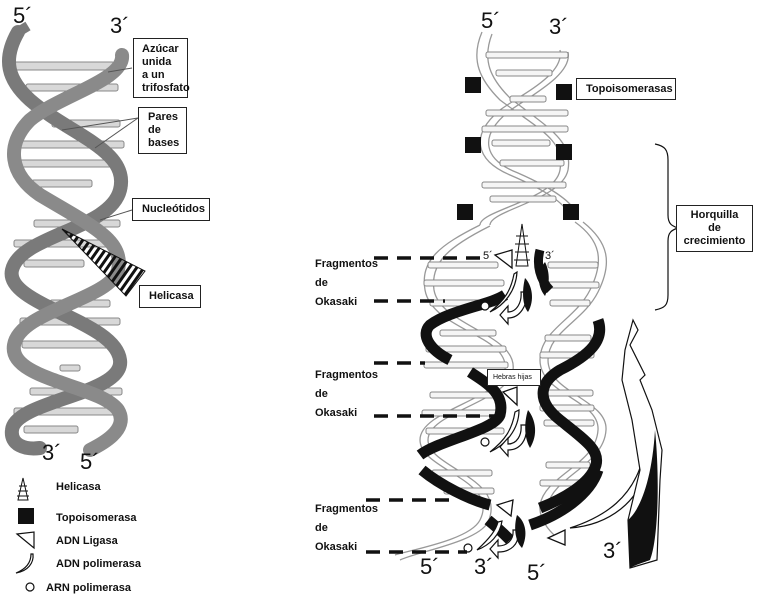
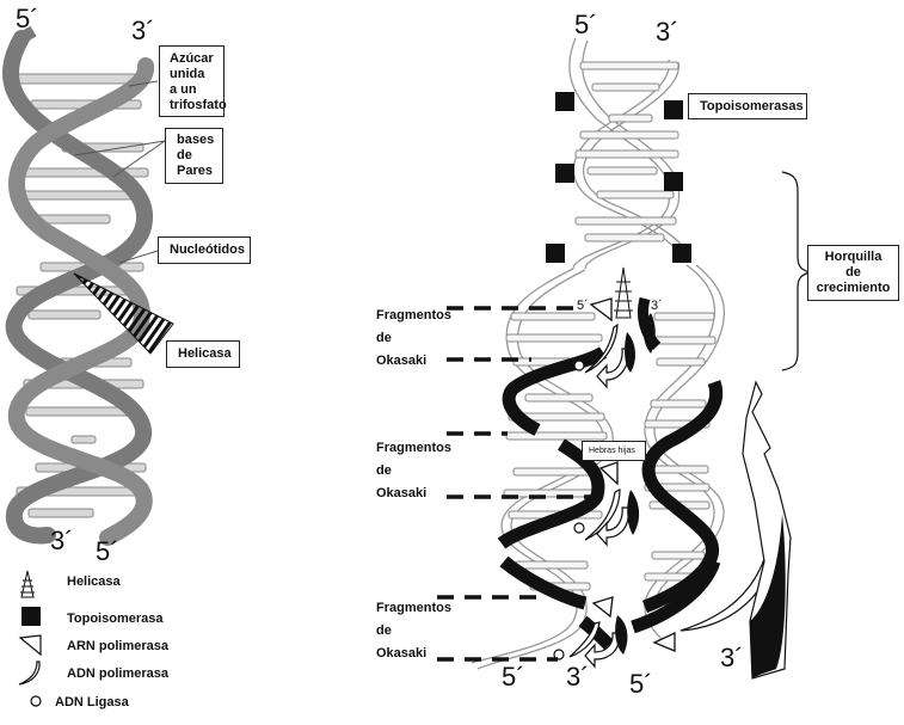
  5´
  3´
  3´
  5´
  Azúcar
  unida
  a un
  trifosfato
- Pares
+ bases
  de
- bases
+ Pares
  Nucleótidos
  Helicasa
  Helicasa
  Topoisomerasa
- ADN Ligasa
+ ARN polimerasa
  ADN polimerasa
- ARN polimerasa
+ ADN Ligasa
  5´
  3´
  5´
  3´
  5´
  3´
  5´
  3´
  Topoisomerasas
  Horquilla
  de
  crecimiento
  Fragmentos
  de
  Okasaki
  Fragmentos
  de
  Okasaki
  Fragmentos
  de
  Okasaki
